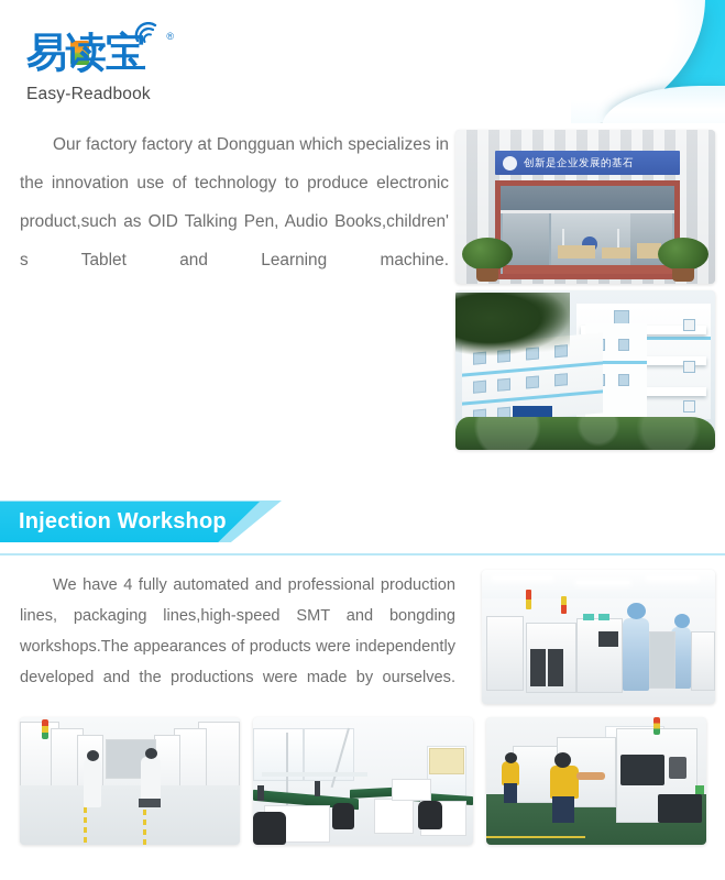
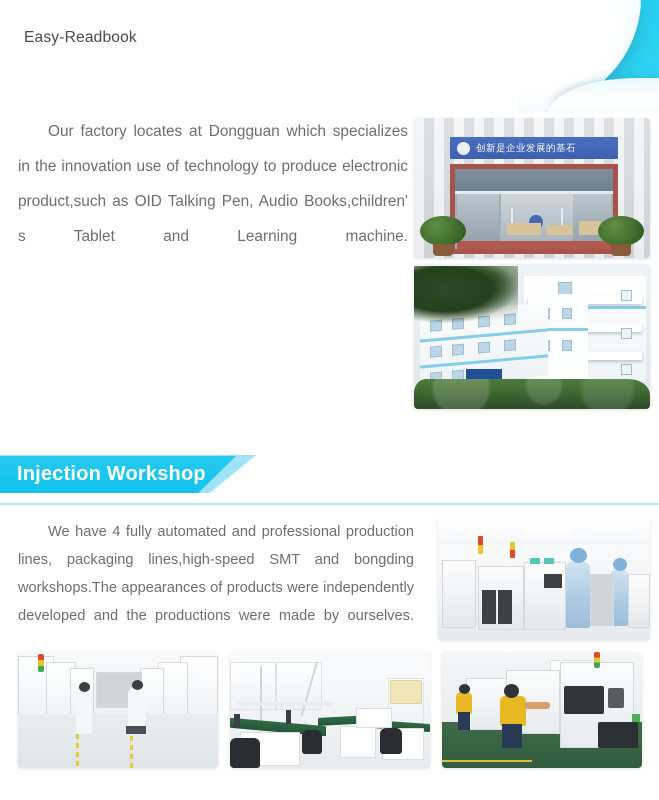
- ®
- 易读宝
  Easy-Readbook
- Our factory factory at Dongguan which specializes in the innovation use of technology to produce electronic product,such as OID Talking Pen, Audio Books,children' s Tablet and Learning machine.
+ Our factory locates at Dongguan which specializes in the innovation use of technology to produce electronic product,such as OID Talking Pen, Audio Books,children' s Tablet and Learning machine.
  创新是企业发展的基石
  Injection Workshop
  We have 4 fully automated and professional production lines, packaging lines,high-speed SMT and bongding workshops.The appearances of products were independently developed and the productions were made by ourselves.
